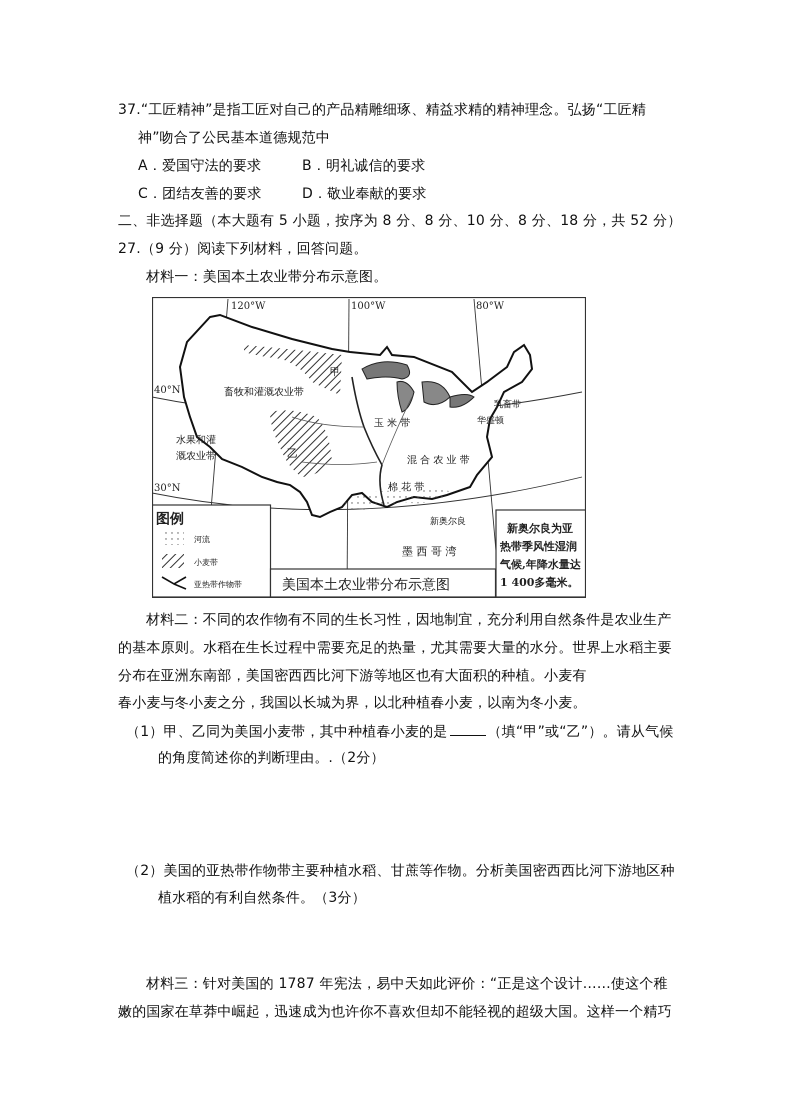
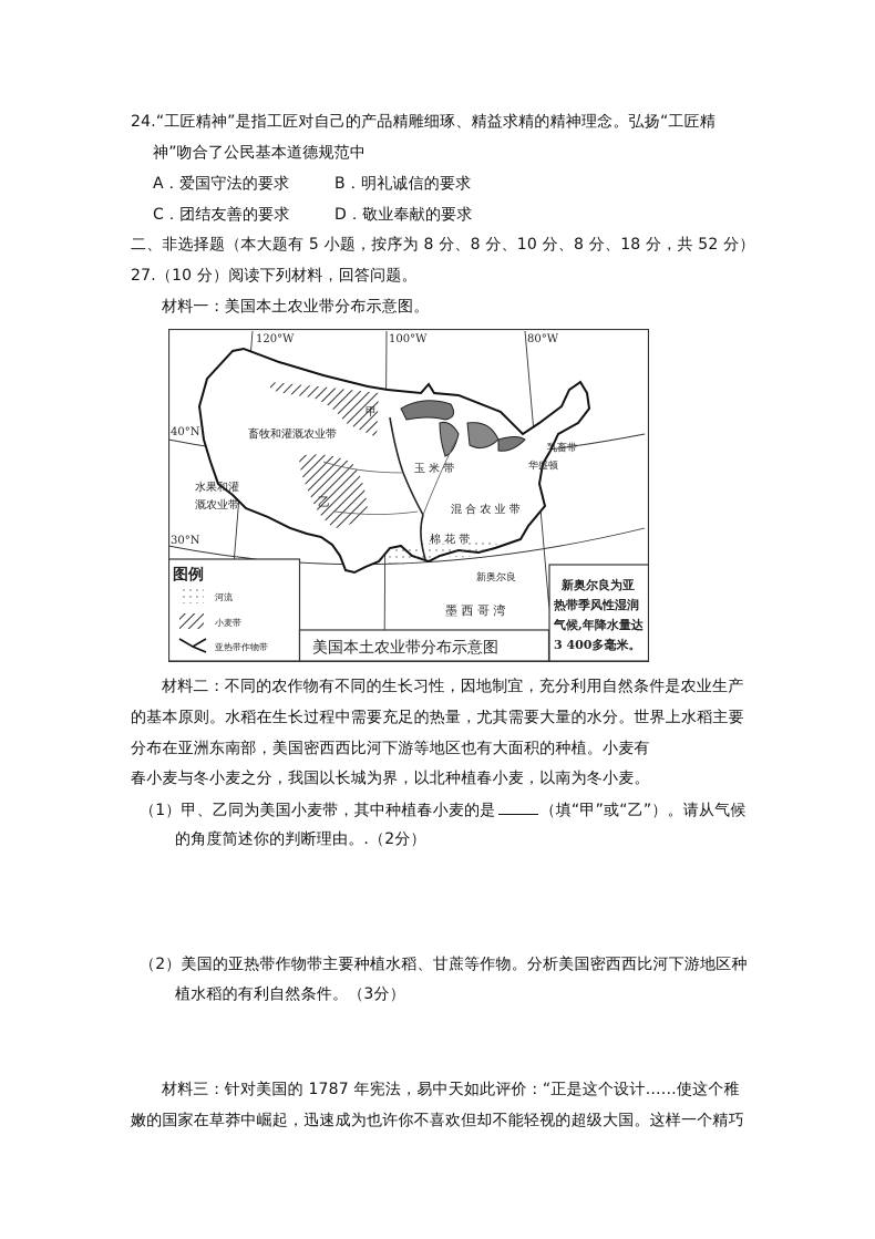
- 37.“工匠精神”是指工匠对自己的产品精雕细琢、精益求精的精神理念。弘扬“工匠精
+ 24.“工匠精神”是指工匠对自己的产品精雕细琢、精益求精的精神理念。弘扬“工匠精
  神”吻合了公民基本道德规范中
  A．爱国守法的要求
  B．明礼诚信的要求
  C．团结友善的要求
  D．敬业奉献的要求
  二、非选择题（本大题有 5 小题，按序为 8 分、8 分、10 分、8 分、18 分，共 52 分）
- 27.（9 分）阅读下列材料，回答问题。
+ 27.（10 分）阅读下列材料，回答问题。
  材料一：美国本土农业带分布示意图。
  120°W
  100°W
  80°W
  40°N
  30°N
  畜牧和灌溉农业带
  水果和灌
  溉农业带
  甲
  乙
  玉 米 带
  混 合 农 业 带
  棉 花 带
  乳畜带
  华盛顿
  新奥尔良
  墨 西 哥 湾
  图例
  河流
  小麦带
  亚热带作物带
  美国本土农业带分布示意图
  新奥尔良为亚
  热带季风性湿润
  气候,年降水量达
- 1 400多毫米。
+ 3 400多毫米。
  材料二：不同的农作物有不同的生长习性，因地制宜，充分利用自然条件是农业生产
  的基本原则。水稻在生长过程中需要充足的热量，尤其需要大量的水分。世界上水稻主要
  分布在亚洲东南部，美国密西西比河下游等地区也有大面积的种植。小麦有
  春小麦与冬小麦之分，我国以长城为界，以北种植春小麦，以南为冬小麦。
  （1）甲、乙同为美国小麦带，其中种植春小麦的是 （填“甲”或“乙”）。请从气候
  的角度简述你的判断理由。.（2分）
  （2）美国的亚热带作物带主要种植水稻、甘蔗等作物。分析美国密西西比河下游地区种
  植水稻的有利自然条件。（3分）
  材料三：针对美国的 1787 年宪法，易中天如此评价：“正是这个设计……使这个稚
  嫩的国家在草莽中崛起，迅速成为也许你不喜欢但却不能轻视的超级大国。这样一个精巧
